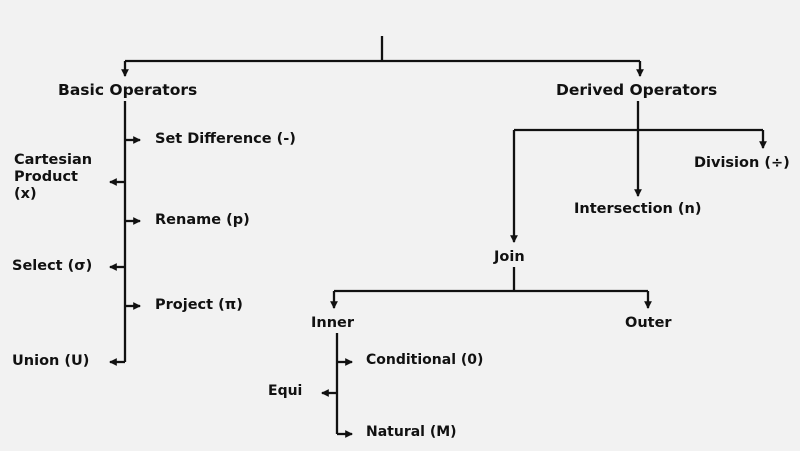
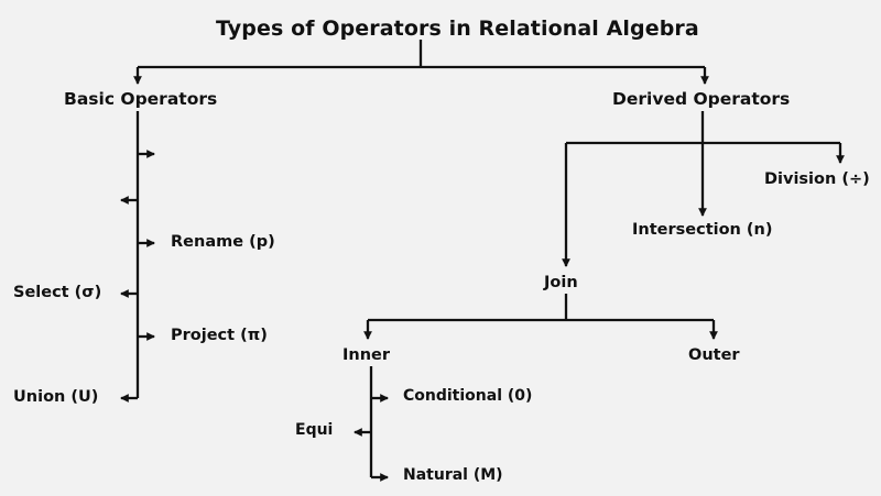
+ Types of Operators in Relational Algebra
  Basic Operators
  Derived Operators
- Set Difference (-)
- Cartesian
- Product
- (x)
  Rename (p)
  Select (σ)
  Project (π)
  Union (U)
  Division (÷)
  Intersection (n)
  Join
  Inner
  Outer
  Conditional (0)
  Equi
  Natural (M)
